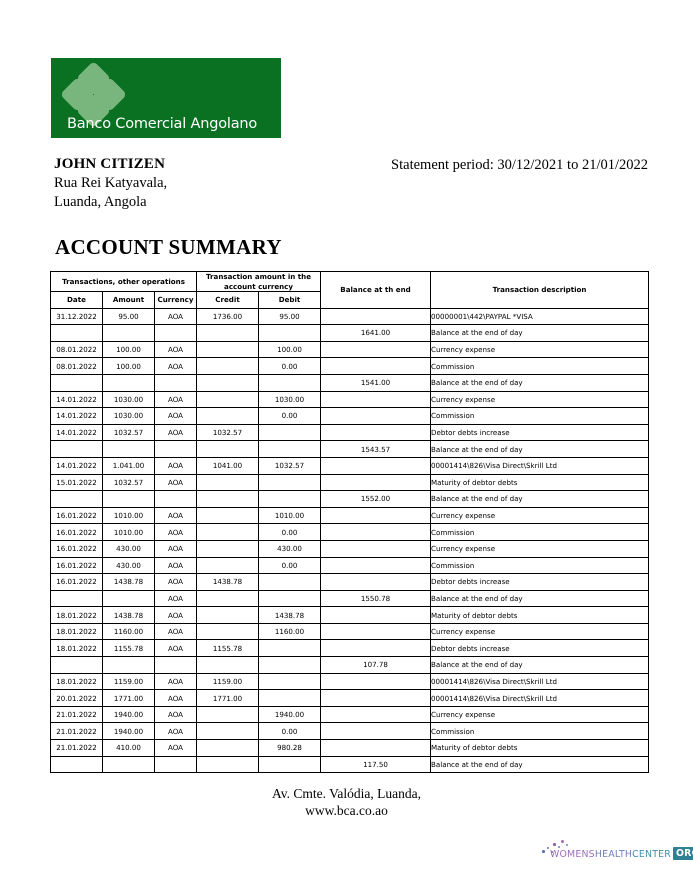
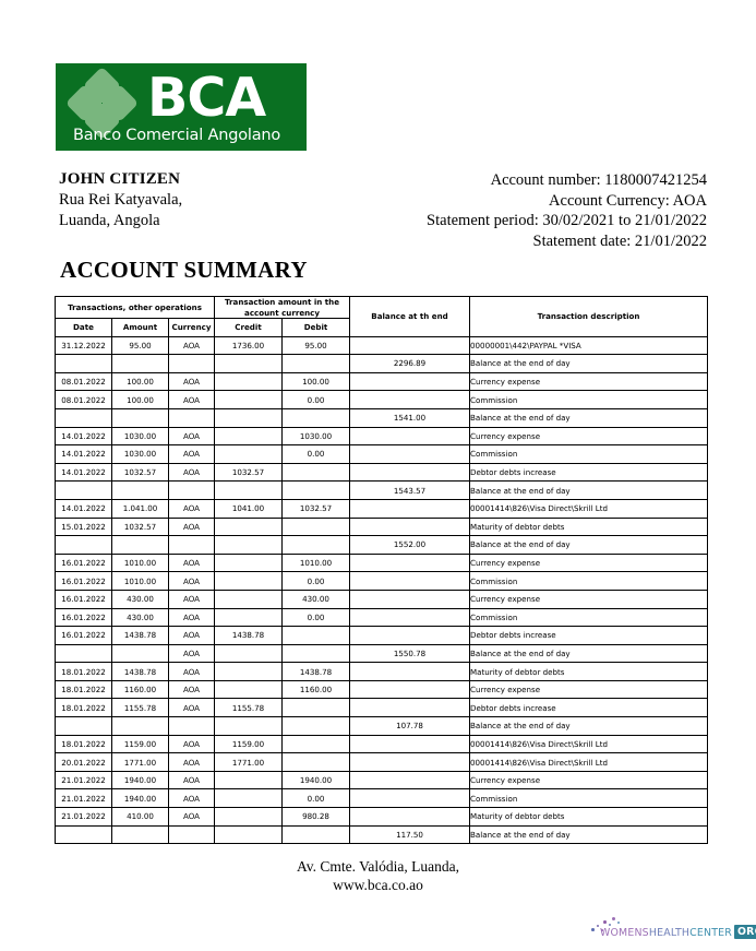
+ BCA
  Banco Comercial Angolano
  JOHN CITIZEN
  Rua Rei Katyavala,
  Luanda, Angola
+ Account number: 1180007421254
+ Account Currency: AOA
- Statement period: 30/12/2021 to 21/01/2022
+ Statement period: 30/02/2021 to 21/01/2022
+ Statement date: 21/01/2022
  ACCOUNT SUMMARY
  Transactions, other operations	Transaction amount in the account currency	Balance at th end	Transaction description
  Date	Amount	Currency	Credit	Debit
  31.12.2022	95.00	AOA	1736.00	95.00		00000001\442\PAYPAL *VISA
- 					1641.00	Balance at the end of day
+ 					2296.89	Balance at the end of day
  08.01.2022	100.00	AOA		100.00		Currency expense
  08.01.2022	100.00	AOA		0.00		Commission
  					1541.00	Balance at the end of day
  14.01.2022	1030.00	AOA		1030.00		Currency expense
  14.01.2022	1030.00	AOA		0.00		Commission
  14.01.2022	1032.57	AOA	1032.57			Debtor debts increase
  					1543.57	Balance at the end of day
  14.01.2022	1.041.00	AOA	1041.00	1032.57		00001414\826\Visa Direct\Skrill Ltd
  15.01.2022	1032.57	AOA				Maturity of debtor debts
  					1552.00	Balance at the end of day
  16.01.2022	1010.00	AOA		1010.00		Currency expense
  16.01.2022	1010.00	AOA		0.00		Commission
  16.01.2022	430.00	AOA		430.00		Currency expense
  16.01.2022	430.00	AOA		0.00		Commission
  16.01.2022	1438.78	AOA	1438.78			Debtor debts increase
  		AOA			1550.78	Balance at the end of day
  18.01.2022	1438.78	AOA		1438.78		Maturity of debtor debts
  18.01.2022	1160.00	AOA		1160.00		Currency expense
  18.01.2022	1155.78	AOA	1155.78			Debtor debts increase
  					107.78	Balance at the end of day
  18.01.2022	1159.00	AOA	1159.00			00001414\826\Visa Direct\Skrill Ltd
  20.01.2022	1771.00	AOA	1771.00			00001414\826\Visa Direct\Skrill Ltd
  21.01.2022	1940.00	AOA		1940.00		Currency expense
  21.01.2022	1940.00	AOA		0.00		Commission
  21.01.2022	410.00	AOA		980.28		Maturity of debtor debts
  					117.50	Balance at the end of day
  Av. Cmte. Valódia, Luanda,
  www.bca.co.ao
  WOMENSHEALTHCENTER OR
